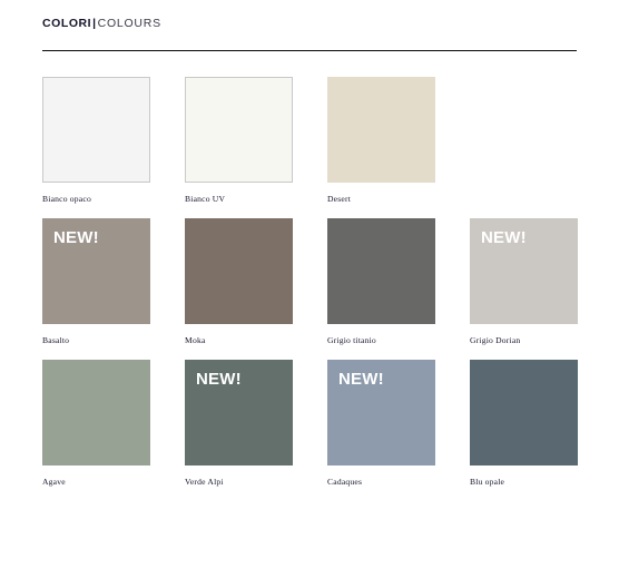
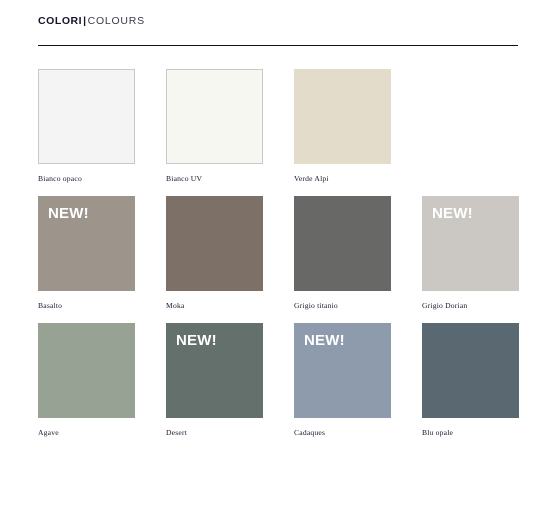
  COLORI|COLOURS
  Bianco opaco
  Bianco UV
- Desert
+ Verde Alpi
  NEW!
  Basalto
  Moka
  Grigio titanio
  NEW!
  Grigio Dorian
  Agave
  NEW!
- Verde Alpi
+ Desert
  NEW!
  Cadaques
  Blu opale
